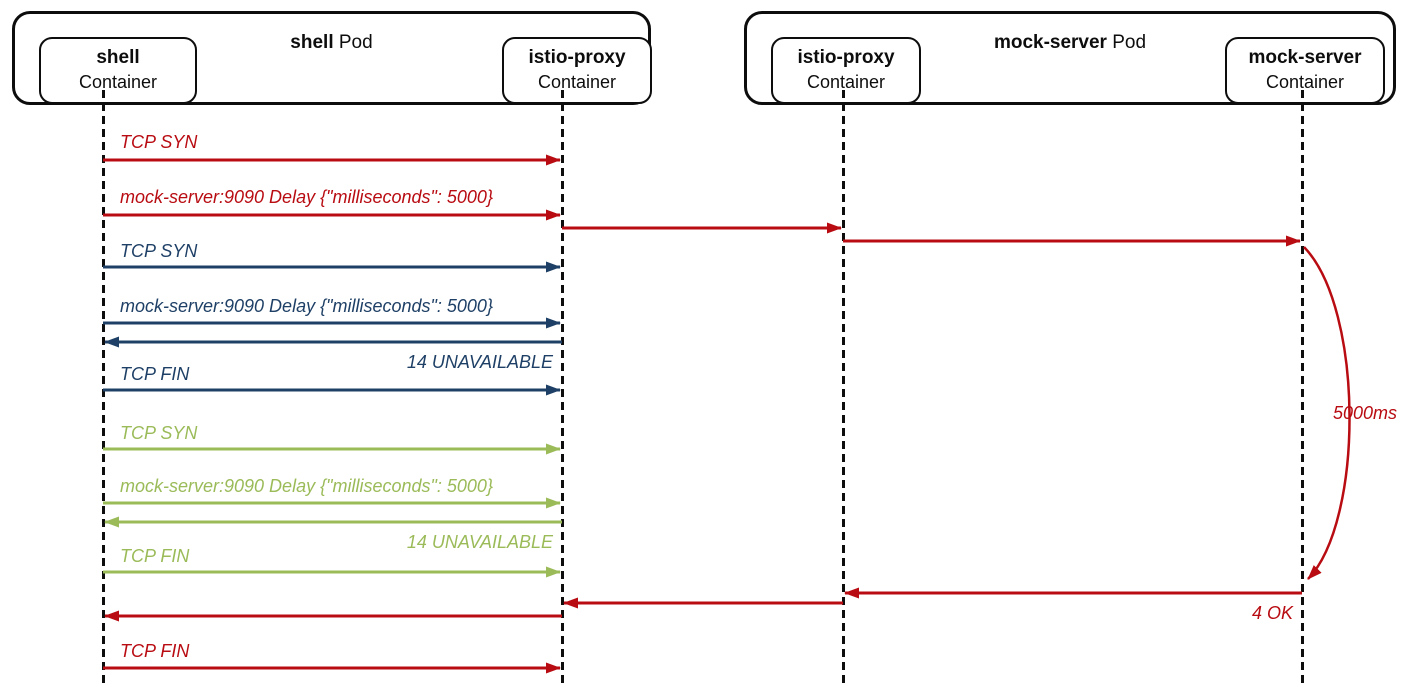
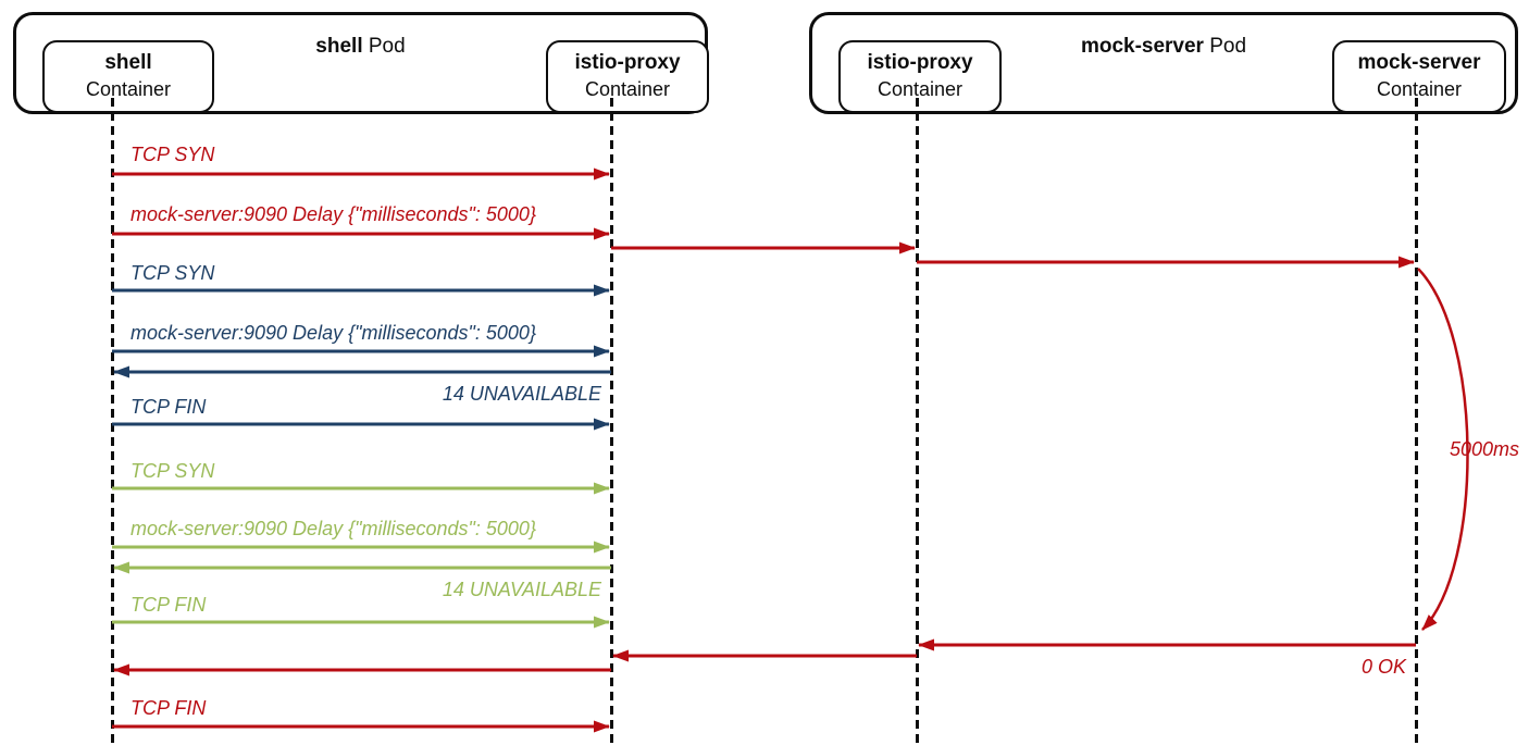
  shell Pod
  shell
  Container
  istio-proxy
  Container
  mock-server Pod
  istio-proxy
  Container
  mock-server
  Container
  TCP SYN
  mock-server:9090 Delay {"milliseconds": 5000}
  TCP SYN
  mock-server:9090 Delay {"milliseconds": 5000}
  14 UNAVAILABLE
  TCP FIN
  TCP SYN
  mock-server:9090 Delay {"milliseconds": 5000}
  14 UNAVAILABLE
  TCP FIN
- 4 OK
+ 0 OK
  TCP FIN
  5000ms
